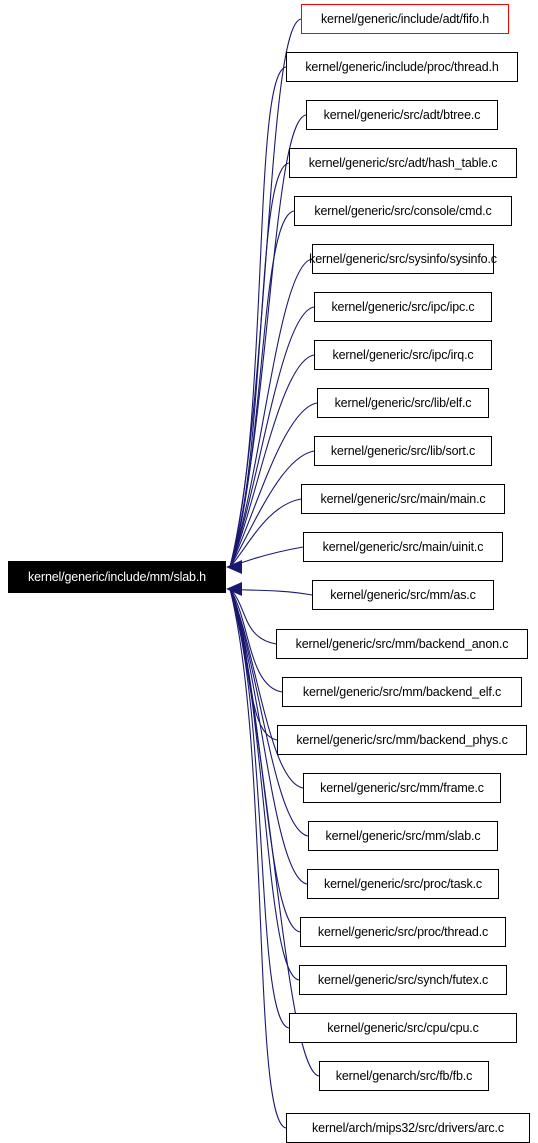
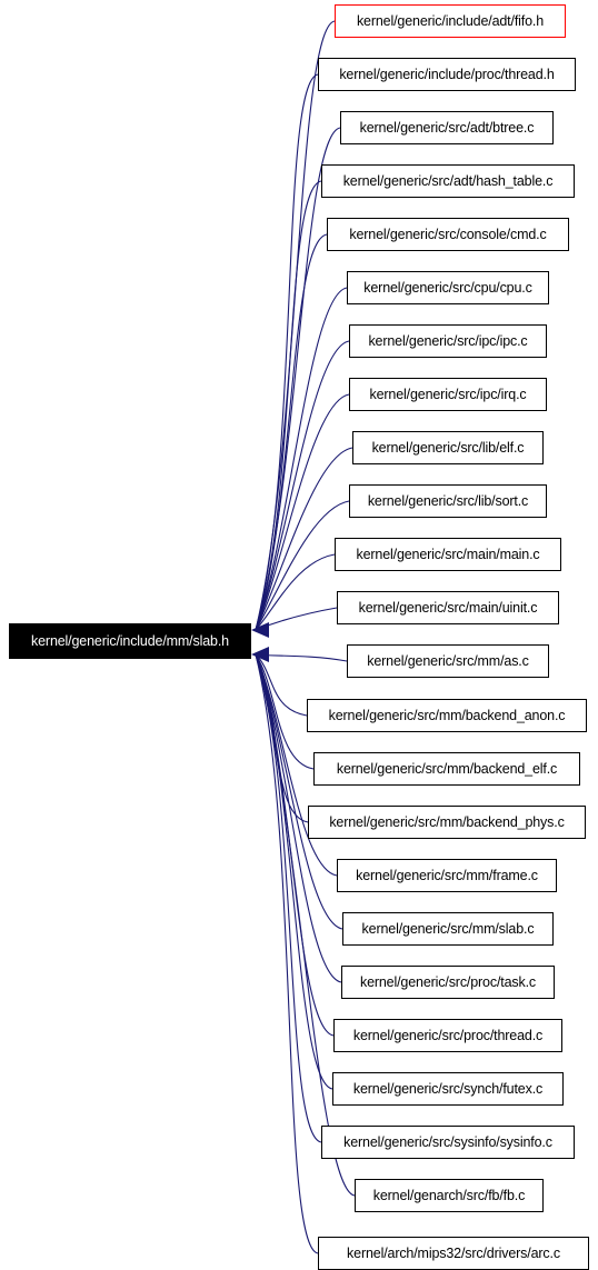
  kernel/generic/include/mm/slab.h
  kernel/generic/include/adt/fifo.h
  kernel/generic/include/proc/thread.h
  kernel/generic/src/adt/btree.c
  kernel/generic/src/adt/hash_table.c
  kernel/generic/src/console/cmd.c
- kernel/generic/src/sysinfo/sysinfo.c
+ kernel/generic/src/cpu/cpu.c
  kernel/generic/src/ipc/ipc.c
  kernel/generic/src/ipc/irq.c
  kernel/generic/src/lib/elf.c
  kernel/generic/src/lib/sort.c
  kernel/generic/src/main/main.c
  kernel/generic/src/main/uinit.c
  kernel/generic/src/mm/as.c
  kernel/generic/src/mm/backend_anon.c
  kernel/generic/src/mm/backend_elf.c
  kernel/generic/src/mm/backend_phys.c
  kernel/generic/src/mm/frame.c
  kernel/generic/src/mm/slab.c
  kernel/generic/src/proc/task.c
  kernel/generic/src/proc/thread.c
  kernel/generic/src/synch/futex.c
- kernel/generic/src/cpu/cpu.c
+ kernel/generic/src/sysinfo/sysinfo.c
  kernel/genarch/src/fb/fb.c
  kernel/arch/mips32/src/drivers/arc.c
